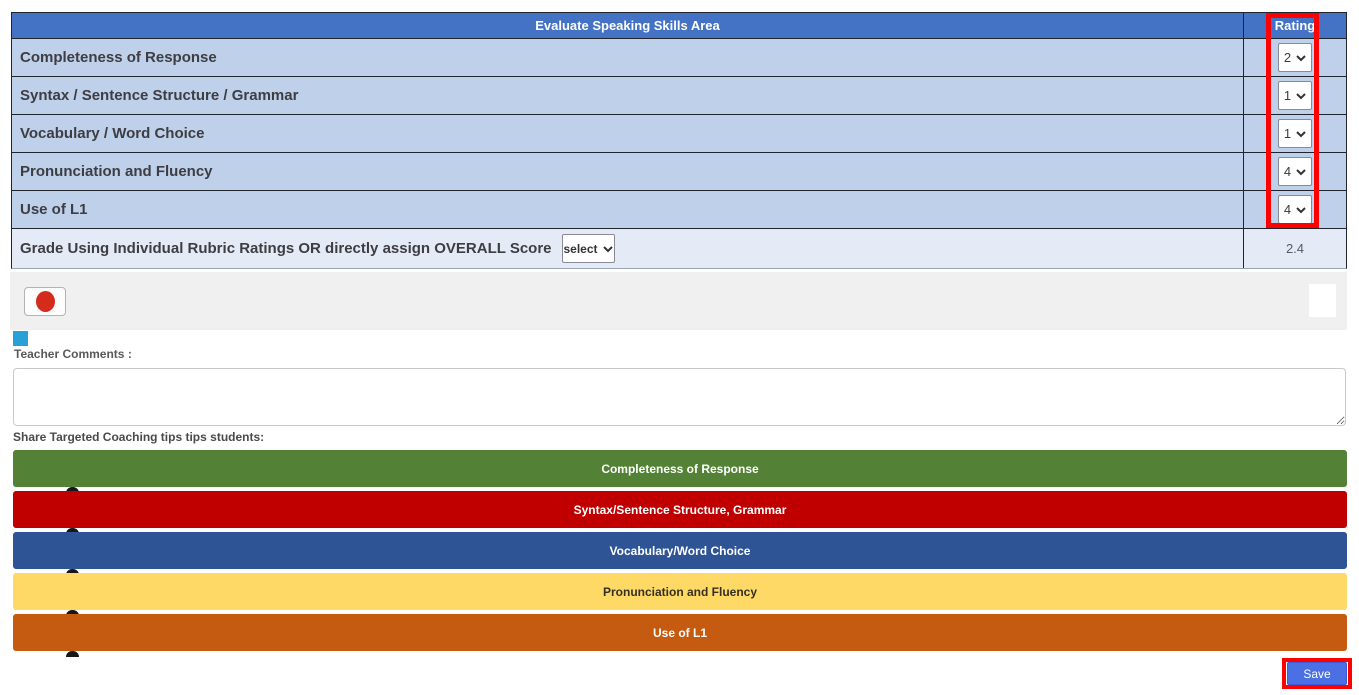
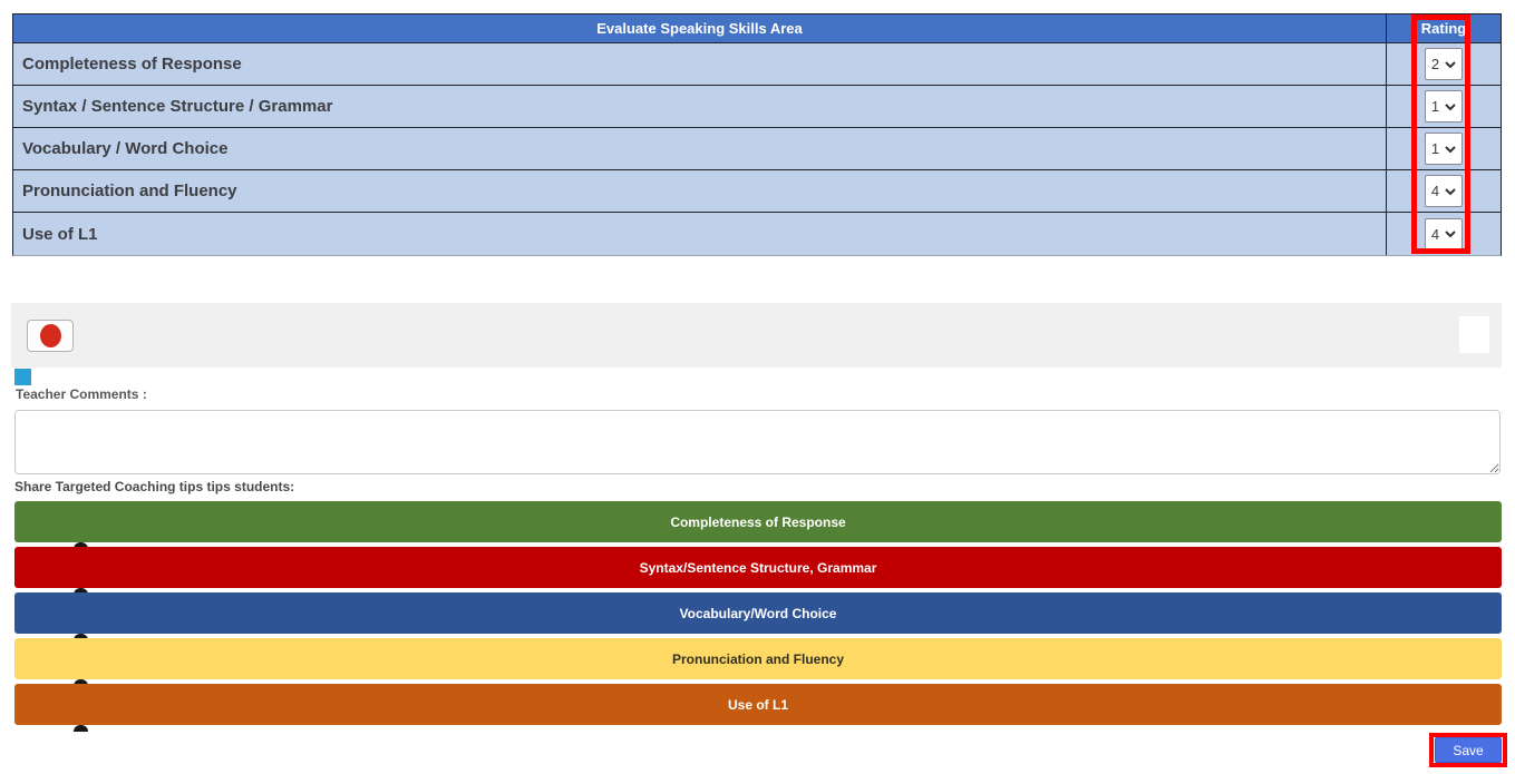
  Evaluate Speaking Skills Area
  Rating
  Completeness of Response
  2
  Syntax / Sentence Structure / Grammar
  1
  Vocabulary / Word Choice
  1
  Pronunciation and Fluency
  4
  Use of L1
  4
- Grade Using Individual Rubric Ratings OR directly assign OVERALL Score
- select
- 2.4
  Teacher Comments :
  Share Targeted Coaching tips tips students:
  Completeness of Response
  Syntax/Sentence Structure, Grammar
  Vocabulary/Word Choice
  Pronunciation and Fluency
  Use of L1
  Save
